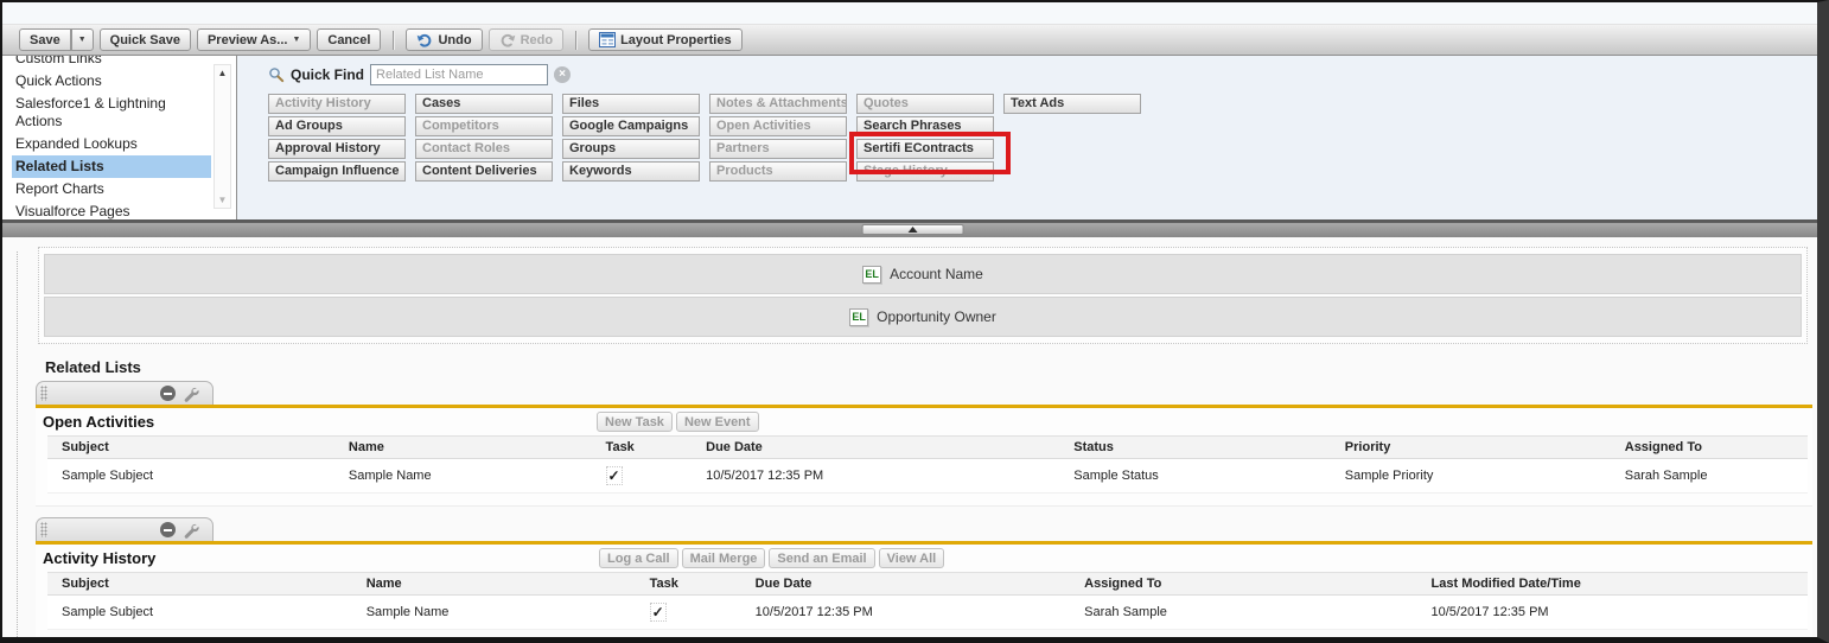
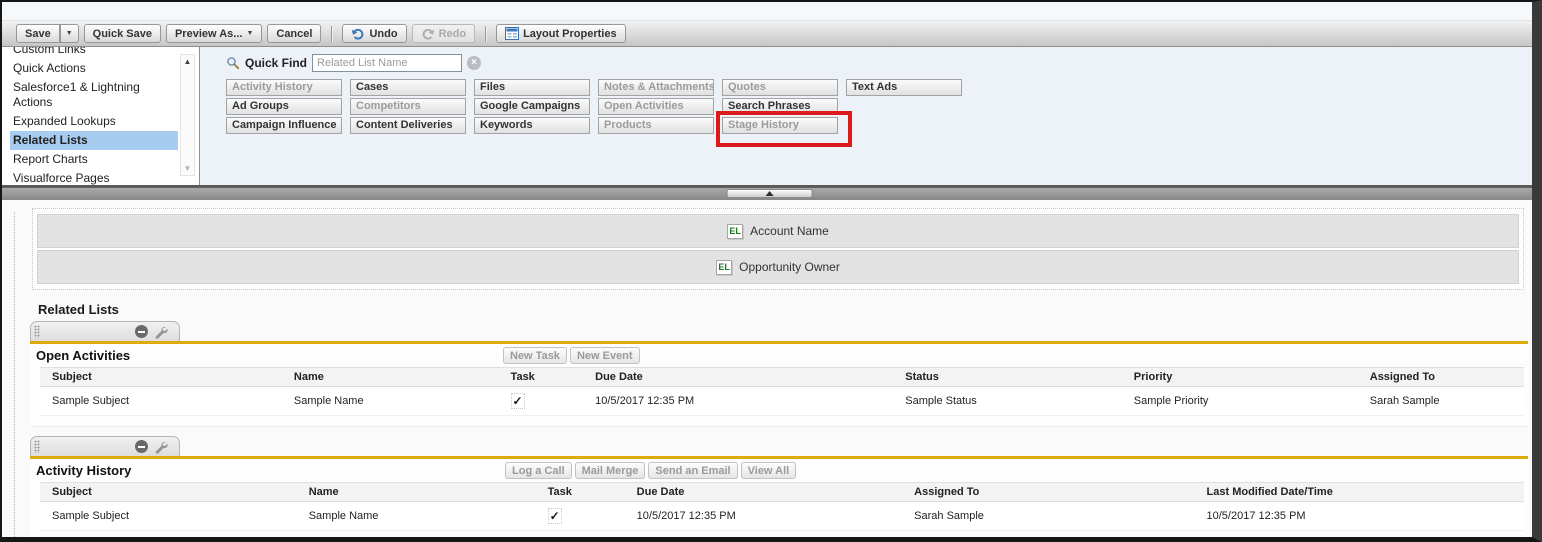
  Save
  Quick Save
  Preview As...
  Cancel
  Undo
  Redo
  Layout Properties
  Custom Links
  Quick Actions
  Salesforce1 & Lightning Actions
  Expanded Lookups
  Related Lists
  Report Charts
  Visualforce Pages
  ▲
  ▼
  Quick Find
  Related List Name
  ×
  Activity History
  Cases
  Files
  Notes & Attachments
  Quotes
  Text Ads
  Ad Groups
  Competitors
  Google Campaigns
  Open Activities
  Search Phrases
- Approval History
- Contact Roles
- Groups
- Partners
- Sertifi EContracts
  Campaign Influence
  Content Deliveries
  Keywords
  Products
  Stage History
  EL
  Account Name
  EL
  Opportunity Owner
  Related Lists
  Open Activities
  New Task
  New Event
  Subject	Name	Task	Due Date	Status	Priority	Assigned To
  Sample Subject	Sample Name	✓	10/5/2017 12:35 PM	Sample Status	Sample Priority	Sarah Sample
  Activity History
  Log a Call
  Mail Merge
  Send an Email
  View All
  Subject	Name	Task	Due Date	Assigned To	Last Modified Date/Time
  Sample Subject	Sample Name	✓	10/5/2017 12:35 PM	Sarah Sample	10/5/2017 12:35 PM
